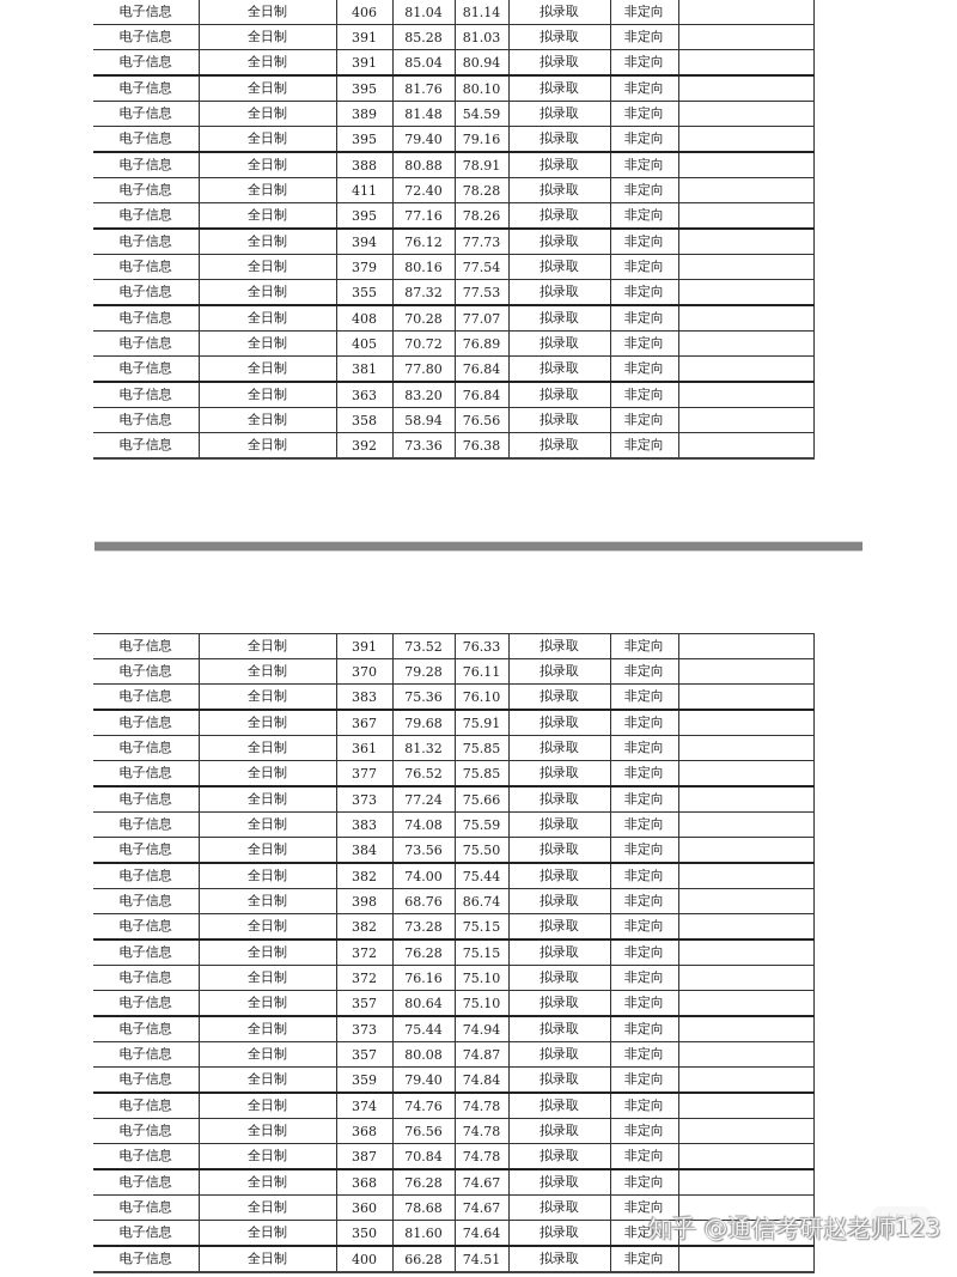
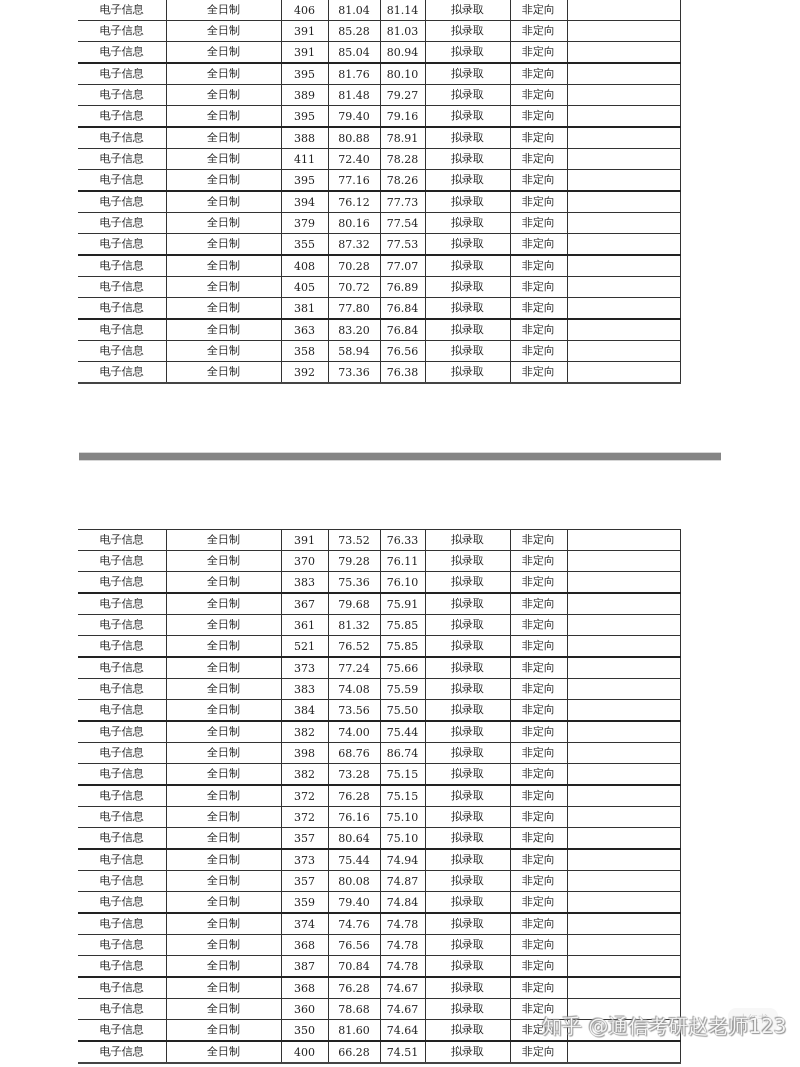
  电子信息	全日制	406	81.04	81.14	拟录取	非定向
  电子信息	全日制	391	85.28	81.03	拟录取	非定向
  电子信息	全日制	391	85.04	80.94	拟录取	非定向
  电子信息	全日制	395	81.76	80.10	拟录取	非定向
- 电子信息	全日制	389	81.48	54.59	拟录取	非定向
+ 电子信息	全日制	389	81.48	79.27	拟录取	非定向
  电子信息	全日制	395	79.40	79.16	拟录取	非定向
  电子信息	全日制	388	80.88	78.91	拟录取	非定向
  电子信息	全日制	411	72.40	78.28	拟录取	非定向
  电子信息	全日制	395	77.16	78.26	拟录取	非定向
  电子信息	全日制	394	76.12	77.73	拟录取	非定向
  电子信息	全日制	379	80.16	77.54	拟录取	非定向
  电子信息	全日制	355	87.32	77.53	拟录取	非定向
  电子信息	全日制	408	70.28	77.07	拟录取	非定向
  电子信息	全日制	405	70.72	76.89	拟录取	非定向
  电子信息	全日制	381	77.80	76.84	拟录取	非定向
  电子信息	全日制	363	83.20	76.84	拟录取	非定向
  电子信息	全日制	358	58.94	76.56	拟录取	非定向
  电子信息	全日制	392	73.36	76.38	拟录取	非定向
  电子信息	全日制	391	73.52	76.33	拟录取	非定向
  电子信息	全日制	370	79.28	76.11	拟录取	非定向
  电子信息	全日制	383	75.36	76.10	拟录取	非定向
  电子信息	全日制	367	79.68	75.91	拟录取	非定向
  电子信息	全日制	361	81.32	75.85	拟录取	非定向
- 电子信息	全日制	377	76.52	75.85	拟录取	非定向
+ 电子信息	全日制	521	76.52	75.85	拟录取	非定向
  电子信息	全日制	373	77.24	75.66	拟录取	非定向
  电子信息	全日制	383	74.08	75.59	拟录取	非定向
  电子信息	全日制	384	73.56	75.50	拟录取	非定向
  电子信息	全日制	382	74.00	75.44	拟录取	非定向
  电子信息	全日制	398	68.76	86.74	拟录取	非定向
  电子信息	全日制	382	73.28	75.15	拟录取	非定向
  电子信息	全日制	372	76.28	75.15	拟录取	非定向
  电子信息	全日制	372	76.16	75.10	拟录取	非定向
  电子信息	全日制	357	80.64	75.10	拟录取	非定向
  电子信息	全日制	373	75.44	74.94	拟录取	非定向
  电子信息	全日制	357	80.08	74.87	拟录取	非定向
  电子信息	全日制	359	79.40	74.84	拟录取	非定向
  电子信息	全日制	374	74.76	74.78	拟录取	非定向
  电子信息	全日制	368	76.56	74.78	拟录取	非定向
  电子信息	全日制	387	70.84	74.78	拟录取	非定向
  电子信息	全日制	368	76.28	74.67	拟录取	非定向
  电子信息	全日制	360	78.68	74.67	拟录取	非定向
  电子信息	全日制	350	81.60	74.64	拟录取	非定向
  电子信息	全日制	400	66.28	74.51	拟录取	非定向
  小红书
  知乎 @通信考研赵老师123
